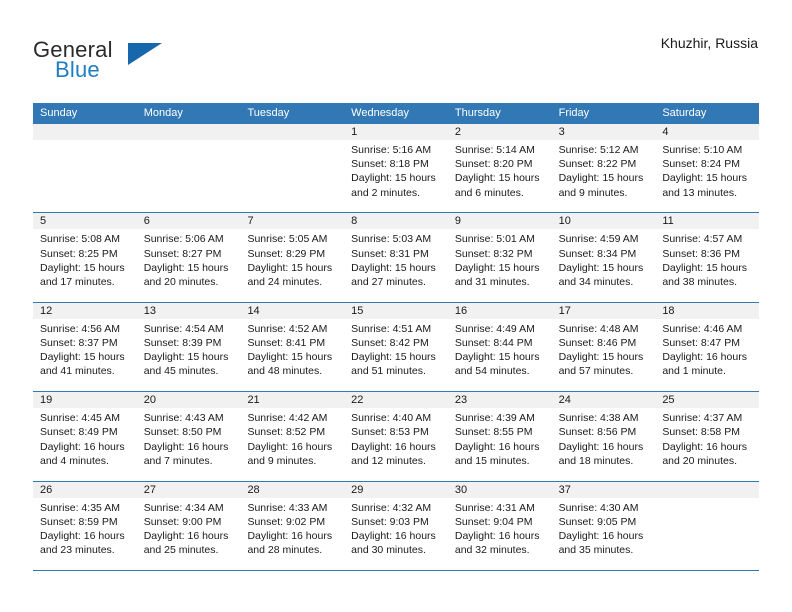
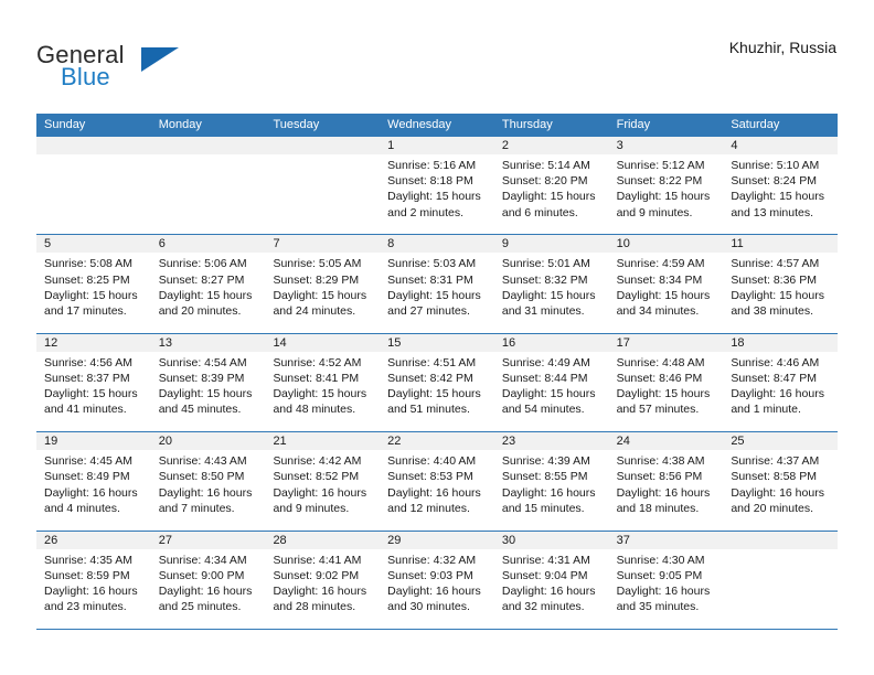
  General
  Blue
  Khuzhir, Russia
  Sunday
  Monday
  Tuesday
  Wednesday
  Thursday
  Friday
  Saturday
  1
  Sunrise: 5:16 AM
  Sunset: 8:18 PM
  Daylight: 15 hours
  and 2 minutes.
  2
  Sunrise: 5:14 AM
  Sunset: 8:20 PM
  Daylight: 15 hours
  and 6 minutes.
  3
  Sunrise: 5:12 AM
  Sunset: 8:22 PM
  Daylight: 15 hours
  and 9 minutes.
  4
  Sunrise: 5:10 AM
  Sunset: 8:24 PM
  Daylight: 15 hours
  and 13 minutes.
  5
  Sunrise: 5:08 AM
  Sunset: 8:25 PM
  Daylight: 15 hours
  and 17 minutes.
  6
  Sunrise: 5:06 AM
  Sunset: 8:27 PM
  Daylight: 15 hours
  and 20 minutes.
  7
  Sunrise: 5:05 AM
  Sunset: 8:29 PM
  Daylight: 15 hours
  and 24 minutes.
  8
  Sunrise: 5:03 AM
  Sunset: 8:31 PM
  Daylight: 15 hours
  and 27 minutes.
  9
  Sunrise: 5:01 AM
  Sunset: 8:32 PM
  Daylight: 15 hours
  and 31 minutes.
  10
  Sunrise: 4:59 AM
  Sunset: 8:34 PM
  Daylight: 15 hours
  and 34 minutes.
  11
  Sunrise: 4:57 AM
  Sunset: 8:36 PM
  Daylight: 15 hours
  and 38 minutes.
  12
  Sunrise: 4:56 AM
  Sunset: 8:37 PM
  Daylight: 15 hours
  and 41 minutes.
  13
  Sunrise: 4:54 AM
  Sunset: 8:39 PM
  Daylight: 15 hours
  and 45 minutes.
  14
  Sunrise: 4:52 AM
  Sunset: 8:41 PM
  Daylight: 15 hours
  and 48 minutes.
  15
  Sunrise: 4:51 AM
  Sunset: 8:42 PM
  Daylight: 15 hours
  and 51 minutes.
  16
  Sunrise: 4:49 AM
  Sunset: 8:44 PM
  Daylight: 15 hours
  and 54 minutes.
  17
  Sunrise: 4:48 AM
  Sunset: 8:46 PM
  Daylight: 15 hours
  and 57 minutes.
  18
  Sunrise: 4:46 AM
  Sunset: 8:47 PM
  Daylight: 16 hours
  and 1 minute.
  19
  Sunrise: 4:45 AM
  Sunset: 8:49 PM
  Daylight: 16 hours
  and 4 minutes.
  20
  Sunrise: 4:43 AM
  Sunset: 8:50 PM
  Daylight: 16 hours
  and 7 minutes.
  21
  Sunrise: 4:42 AM
  Sunset: 8:52 PM
  Daylight: 16 hours
  and 9 minutes.
  22
  Sunrise: 4:40 AM
  Sunset: 8:53 PM
  Daylight: 16 hours
  and 12 minutes.
  23
  Sunrise: 4:39 AM
  Sunset: 8:55 PM
  Daylight: 16 hours
  and 15 minutes.
  24
  Sunrise: 4:38 AM
  Sunset: 8:56 PM
  Daylight: 16 hours
  and 18 minutes.
  25
  Sunrise: 4:37 AM
  Sunset: 8:58 PM
  Daylight: 16 hours
  and 20 minutes.
  26
  Sunrise: 4:35 AM
  Sunset: 8:59 PM
  Daylight: 16 hours
  and 23 minutes.
  27
  Sunrise: 4:34 AM
  Sunset: 9:00 PM
  Daylight: 16 hours
  and 25 minutes.
  28
- Sunrise: 4:33 AM
+ Sunrise: 4:41 AM
  Sunset: 9:02 PM
  Daylight: 16 hours
  and 28 minutes.
  29
  Sunrise: 4:32 AM
  Sunset: 9:03 PM
  Daylight: 16 hours
  and 30 minutes.
  30
  Sunrise: 4:31 AM
  Sunset: 9:04 PM
  Daylight: 16 hours
  and 32 minutes.
  37
  Sunrise: 4:30 AM
  Sunset: 9:05 PM
  Daylight: 16 hours
  and 35 minutes.
